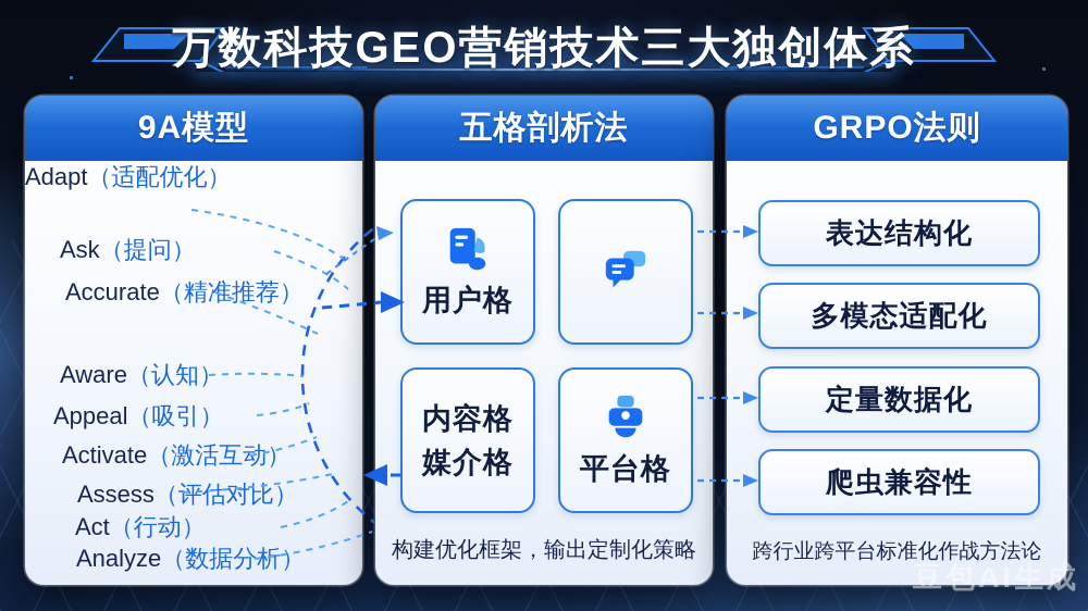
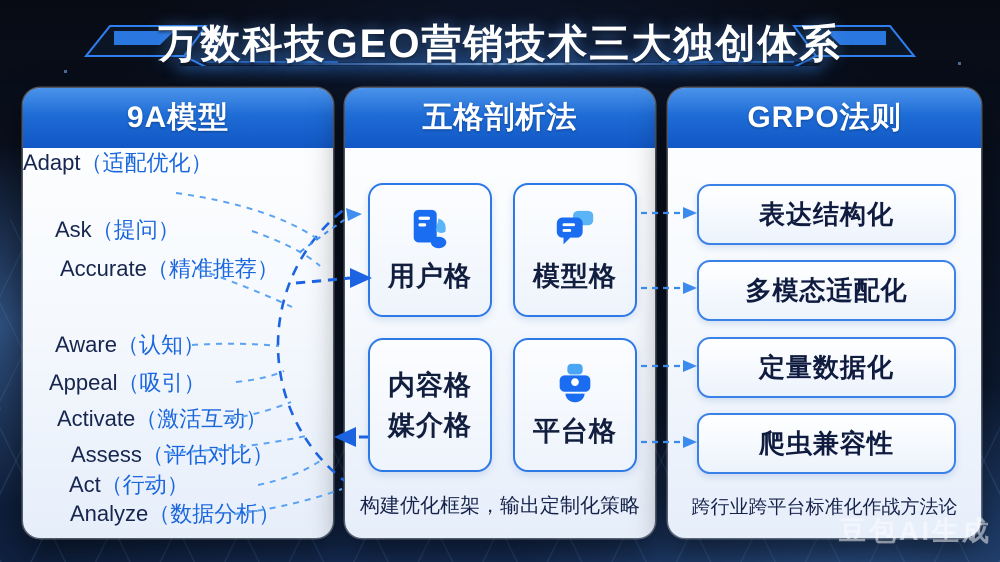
  万数科技GEO营销技术三大独创体系
  9A模型
  Ask（提问）
  Accurate（精准推荐）
  Aware（认知
  Appeal（吸引）
  Activate（激活互）
  Assess（评估对比）
  Act（行动）
  Analyze（数据分析）
  Adapt（适配优化）
  五格剖析法
  用户格
+ 模型格
  内容格
  媒介格
  平台格
  构建优化框架，输出定制化策略
  GRPO法则
  表达结构化
  多模态适配化
  定量数据化
  爬虫兼容性
  跨行业跨平台标准化作战方法论
  豆包AI生成
